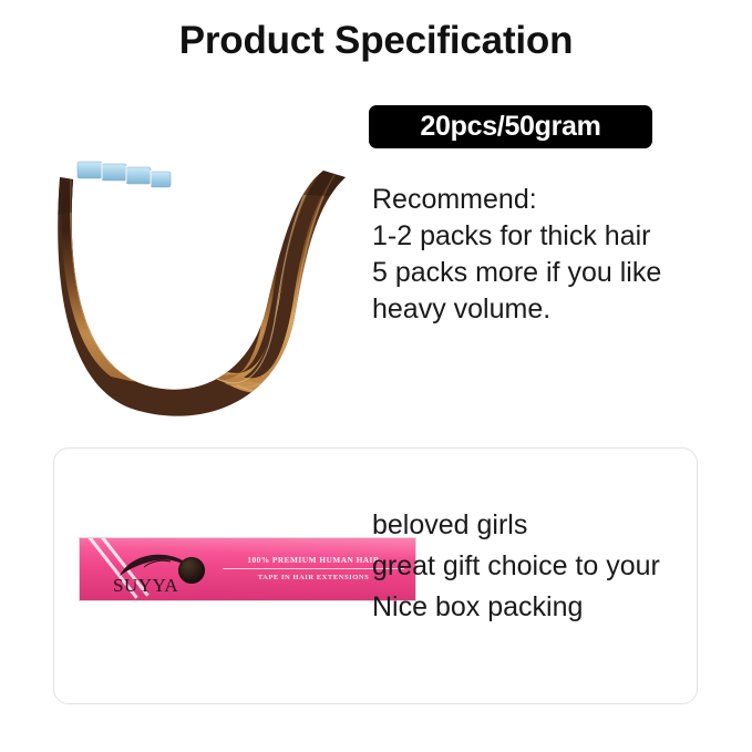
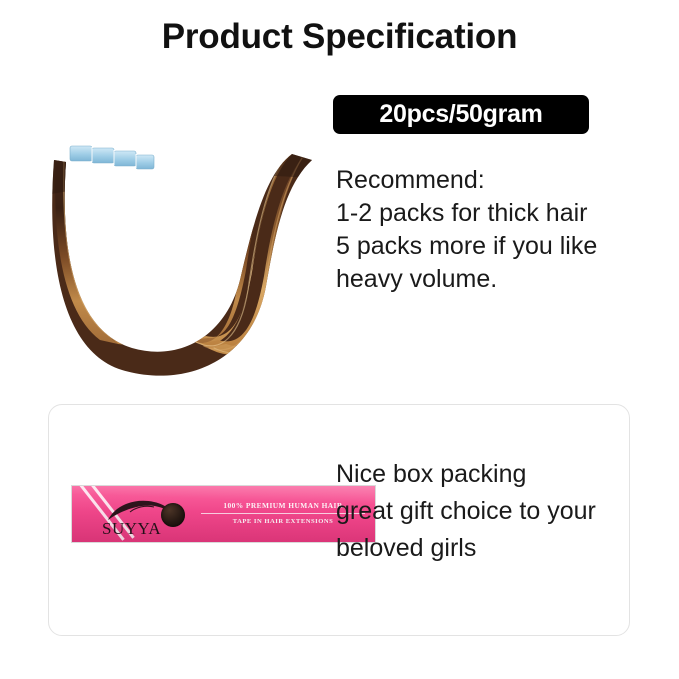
  Product Specification
  20pcs/50gram
  Recommend:
  1-2 packs for thick hair
  5 packs more if you like
  heavy volume.
- beloved girls
+ Nice box packing
  great gift choice to your
- Nice box packing
+ beloved girls
